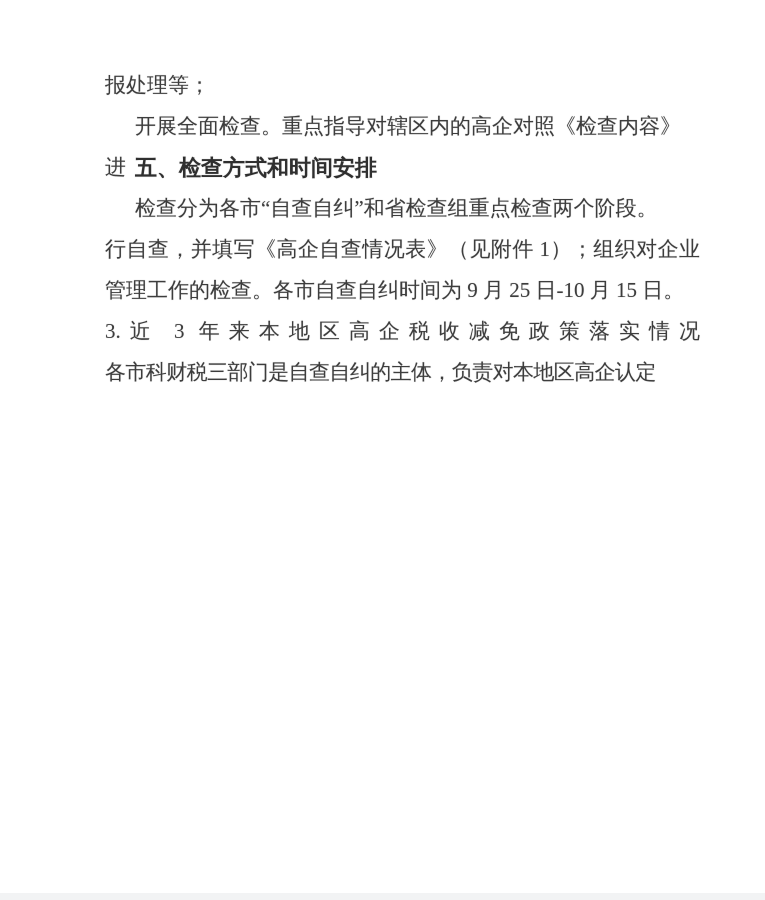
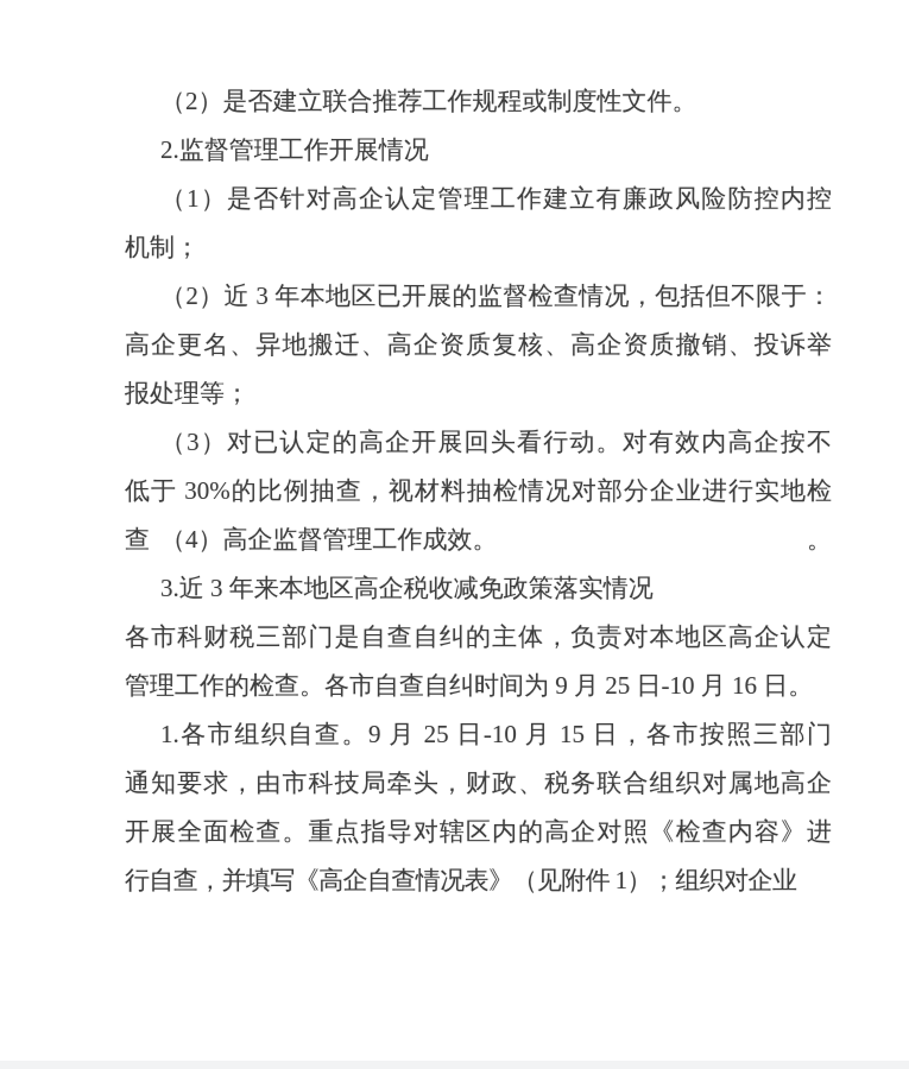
+ （2）是否建立联合推荐工作规程或制度性文件。
+ 2.监督管理工作开展情况
+ （1）是否针对高企认定管理工作建立有廉政风险防控内控
+ 机制；
+ （2）近 3 年本地区已开展的监督检查情况，包括但不限于：
+ 高企更名、异地搬迁、高企资质复核、高企资质撤销、投诉举
  报处理等；
+ （3）对已认定的高企开展回头看行动。对有效内高企按不
+ 低于 30%的比例抽查，视材料抽检情况对部分企业进行实地检查。
+ （4）高企监督管理工作成效。
- 开展全面检查。重点指导对辖区内的高企对照《检查内容》进
+ 3.近 3 年来本地区高企税收减免政策落实情况
- 五、检查方式和时间安排
- 检查分为各市“自查自纠”和省检查组重点检查两个阶段。
- 行自查，并填写《高企自查情况表》（见附件 1）；组织对企业
+ 各市科财税三部门是自查自纠的主体，负责对本地区高企认定
- 管理工作的检查。各市自查自纠时间为 9 月 25 日-10 月 15 日。
+ 管理工作的检查。各市自查自纠时间为 9 月 25 日-10 月 16 日。
+ 1.各市组织自查。9 月 25 日-10 月 15 日，各市按照三部门
+ 通知要求，由市科技局牵头，财政、税务联合组织对属地高企
- 3.近 3 年来本地区高企税收减免政策落实情况
+ 开展全面检查。重点指导对辖区内的高企对照《检查内容》进
- 各市科财税三部门是自查自纠的主体，负责对本地区高企认定
+ 行自查，并填写《高企自查情况表》（见附件 1）；组织对企业
